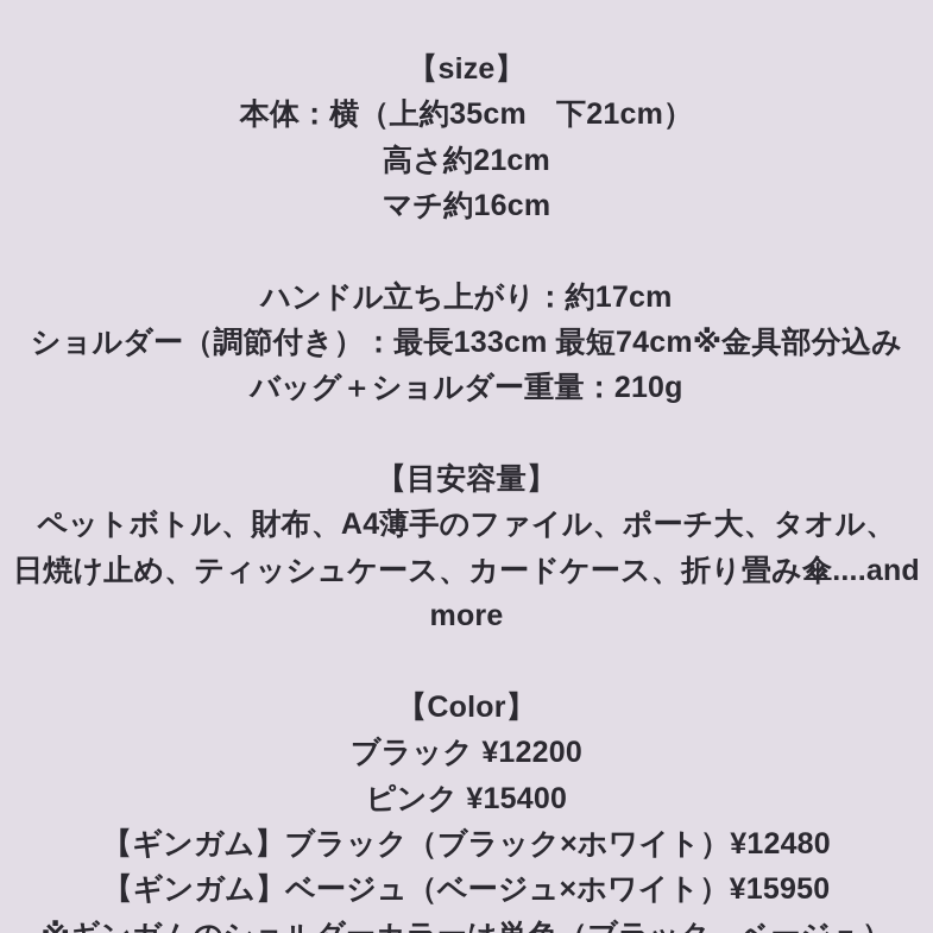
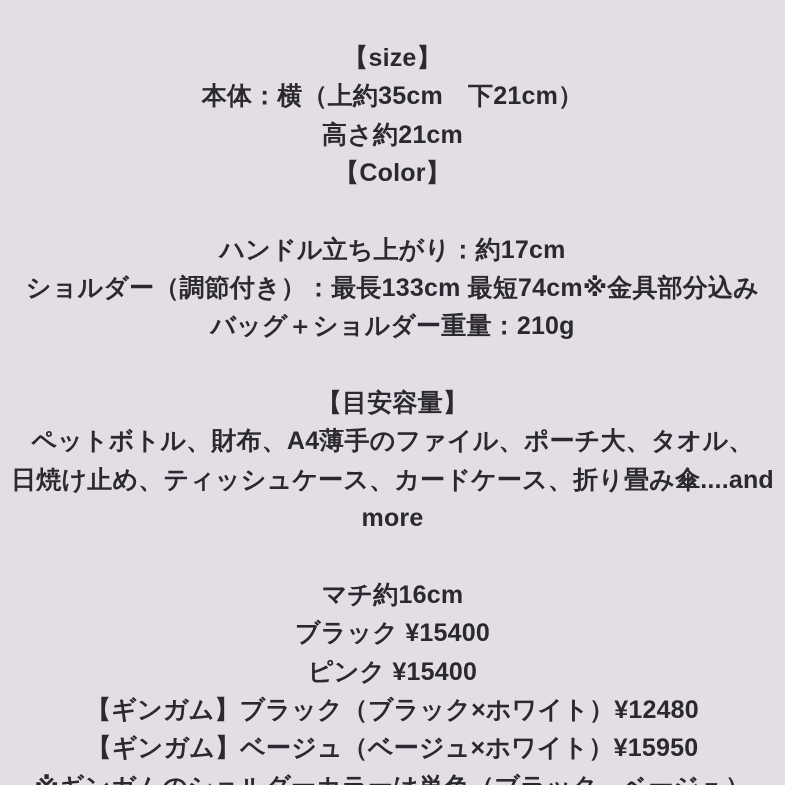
  【size】
  本体：横（上約35cm 下21cm）
  高さ約21cm
- マチ約16cm
+ 【Color】
  ハンドル立ち上がり：約17cm
  ショルダー（調節付き）：最長133cm 最短74cm※金具部分込み
  バッグ＋ショルダー重量：210g
  【目安容量】
  ペットボトル、財布、A4薄手のファイル、ポーチ大、タオル、
  日焼け止め、ティッシュケース、カードケース、折り畳み傘....and
  more
- 【Color】
+ マチ約16cm
- ブラック ¥12200
+ ブラック ¥15400
  ピンク ¥15400
  【ギンガム】ブラック（ブラック×ホワイト）¥12480
  【ギンガム】ベージュ（ベージュ×ホワイト）¥15950
